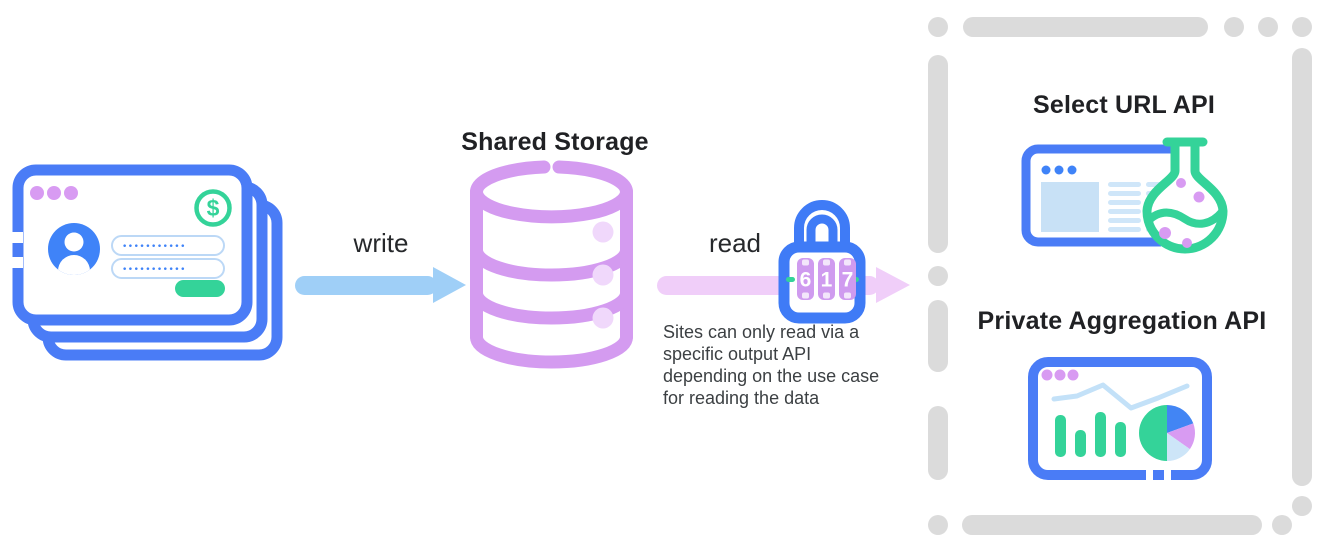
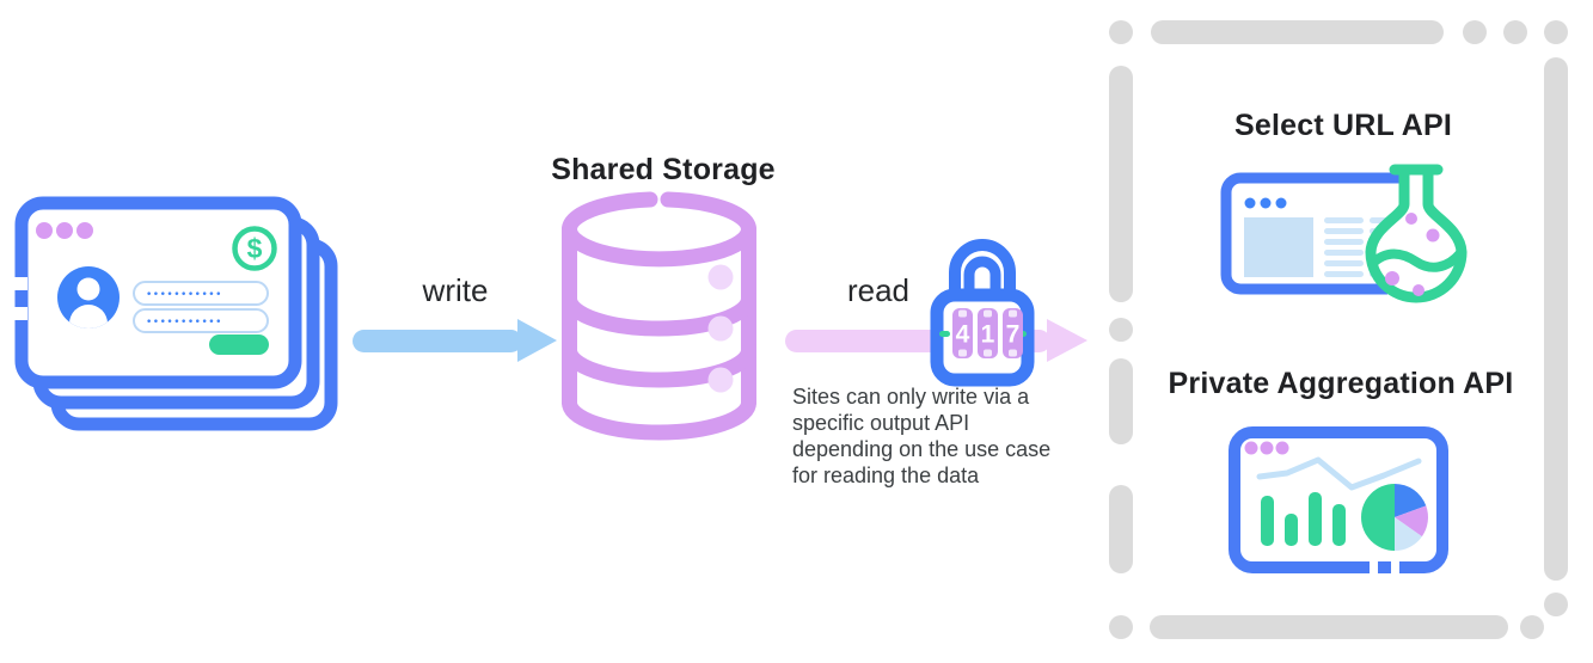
  $
  •••••••••••
  •••••••••••
  write
  Shared Storage
  read
- Sites can only read via a specific output API depending on the use case for reading the data
+ Sites can only write via a specific output API depending on the use case for reading the data
- 6
+ 4
  1
  7
  Select URL API
  Private Aggregation API
